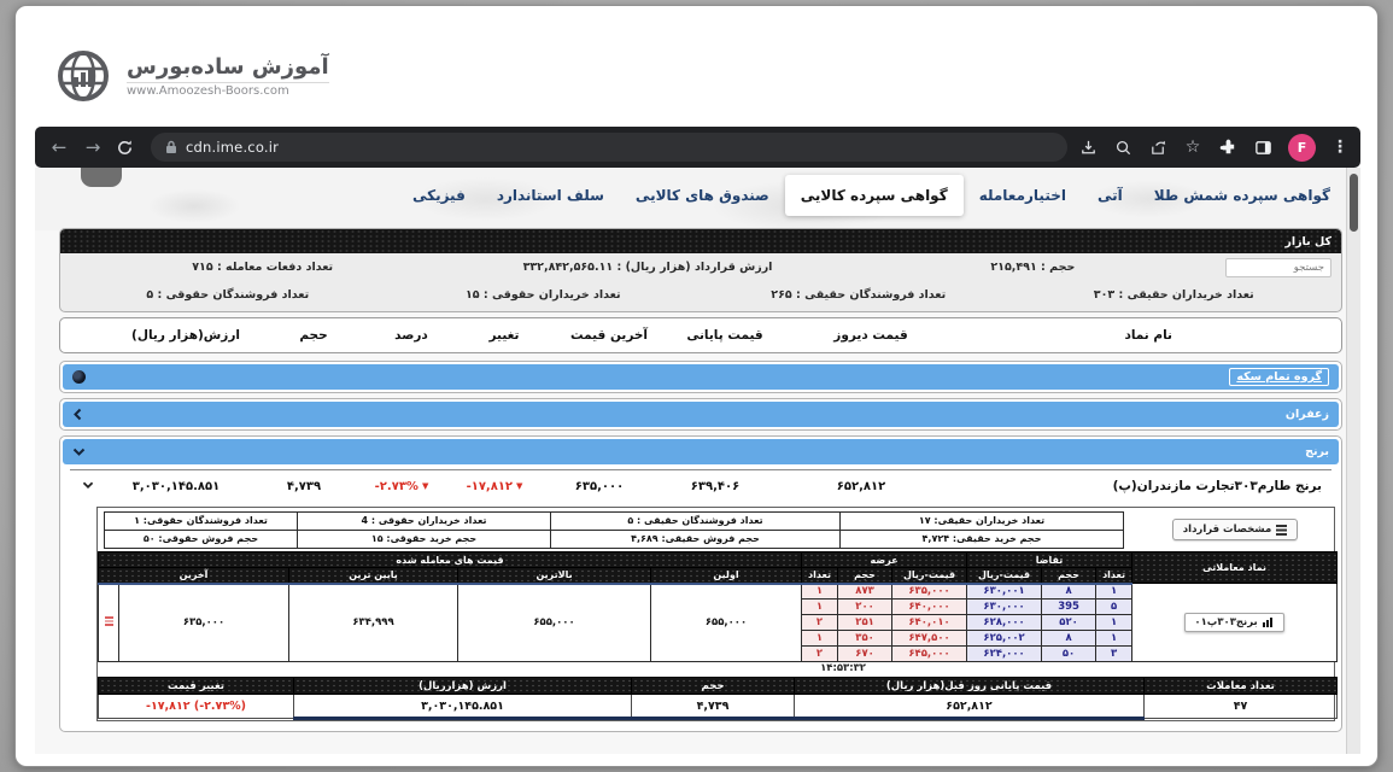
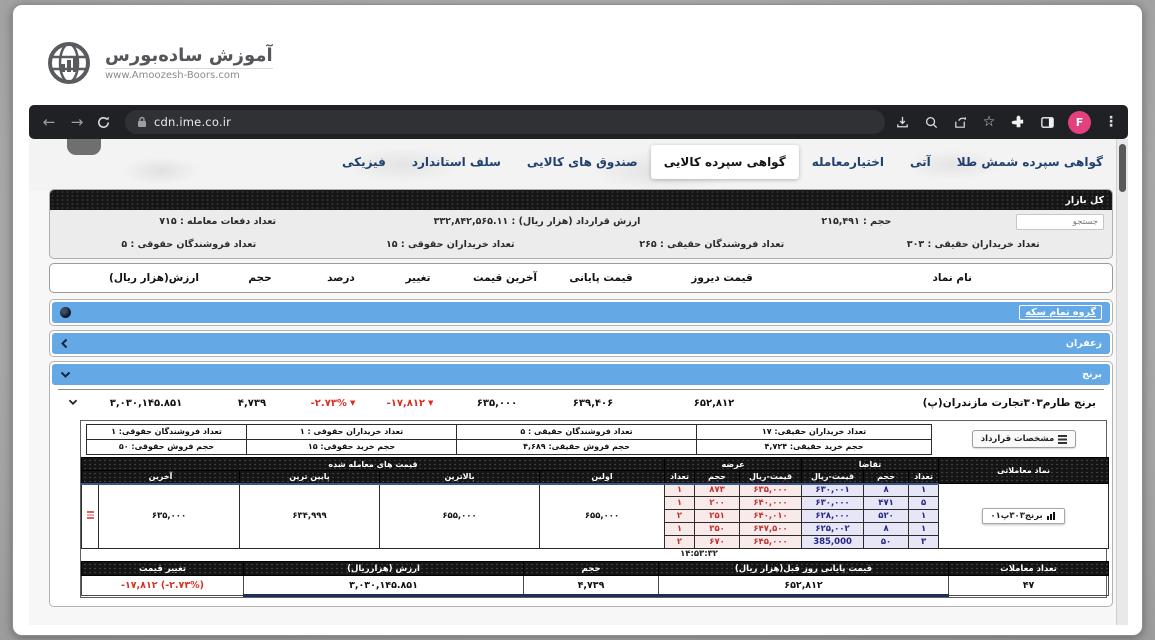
  آموزش ساده‌بورس
  www.Amoozesh-Boors.com
  ←
  →
  cdn.ime.co.ir
  ☆
  F
  ⋮
  گواهی سپرده شمش طلا
  آتی
  اختیارمعامله
  گواهی سپرده کالایی
  صندوق های کالایی
  سلف استاندارد
  فیزیکی
  کل بازار
  حجم : ۲۱۵,۴۹۱
  ارزش قرارداد (هزار ریال) : ۳۳۲,۸۴۲,۵۶۵.۱۱
  تعداد دفعات معامله : ۷۱۵
  تعداد خریداران حقیقی : ۳۰۳
  تعداد فروشندگان حقیقی : ۲۶۵
  تعداد خریداران حقوقی : ۱۵
  تعداد فروشندگان حقوقی : ۵
  نام نماد
  قیمت دیروز
  قیمت پایانی
  آخرین قیمت
  تغییر
  درصد
  حجم
  ارزش(هزار ریال)
  گروه تمام سکه
  زعفران
  برنج
  برنج طارم۳۰۳تجارت مازندران(پ)
  ۶۵۲,۸۱۲
  ۶۳۹,۴۰۶
  ۶۳۵,۰۰۰
  -۱۷,۸۱۲
  ▼
  -۲.۷۳%
  ▼
  ۴,۷۳۹
  ۳,۰۳۰,۱۴۵.۸۵۱
  مشخصات قرارداد
- تعداد خریداران حقیقی: ۱۷	تعداد فروشندگان حقیقی : ۵	تعداد خریداران حقوقی : 4	تعداد فروشندگان حقوقی: ۱
+ تعداد خریداران حقیقی: ۱۷	تعداد فروشندگان حقیقی : ۵	تعداد خریداران حقوقی : ۱	تعداد فروشندگان حقوقی: ۱
  حجم خرید حقیقی: ۴,۷۲۴	حجم فروش حقیقی: ۴,۶۸۹	حجم خرید حقوقی: ۱۵	حجم فروش حقوقی: ۵۰
  نماد معاملاتی	تقاضا	عرضه	قیمت های معامله شده
  تعداد	حجم	قیمت-ریال	قیمت-ریال	حجم	تعداد	اولین	بالاترین	پایین ترین	آخرین
  برنج۳۰۳پ۰۱	۱	۸	۶۳۰,۰۰۱	۶۳۵,۰۰۰	۸۷۳	۱	۶۵۵,۰۰۰	۶۵۵,۰۰۰	۶۳۴,۹۹۹	۶۳۵,۰۰۰
- ۵	395	۶۳۰,۰۰۰	۶۴۰,۰۰۰	۲۰۰	۱
+ ۵	۴۷۱	۶۳۰,۰۰۰	۶۴۰,۰۰۰	۲۰۰	۱
  ۱	۵۲۰	۶۲۸,۰۰۰	۶۴۰,۰۱۰	۲۵۱	۲
  ۱	۸	۶۲۵,۰۰۲	۶۴۷,۵۰۰	۳۵۰	۱
- ۳	۵۰	۶۲۴,۰۰۰	۶۴۵,۰۰۰	۶۷۰	۲
+ ۳	۵۰	385,000	۶۴۵,۰۰۰	۶۷۰	۲
  ۱۴:۵۳:۳۲
  تعداد معاملات	قیمت پایانی روز قبل(هزار ریال)	حجم	ارزش (هزارریال)	تغییر قیمت
  ۴۷	۶۵۲,۸۱۲	۴,۷۳۹	۳,۰۳۰,۱۴۵.۸۵۱	-۱۷,۸۱۲ (-۲.۷۳%)
